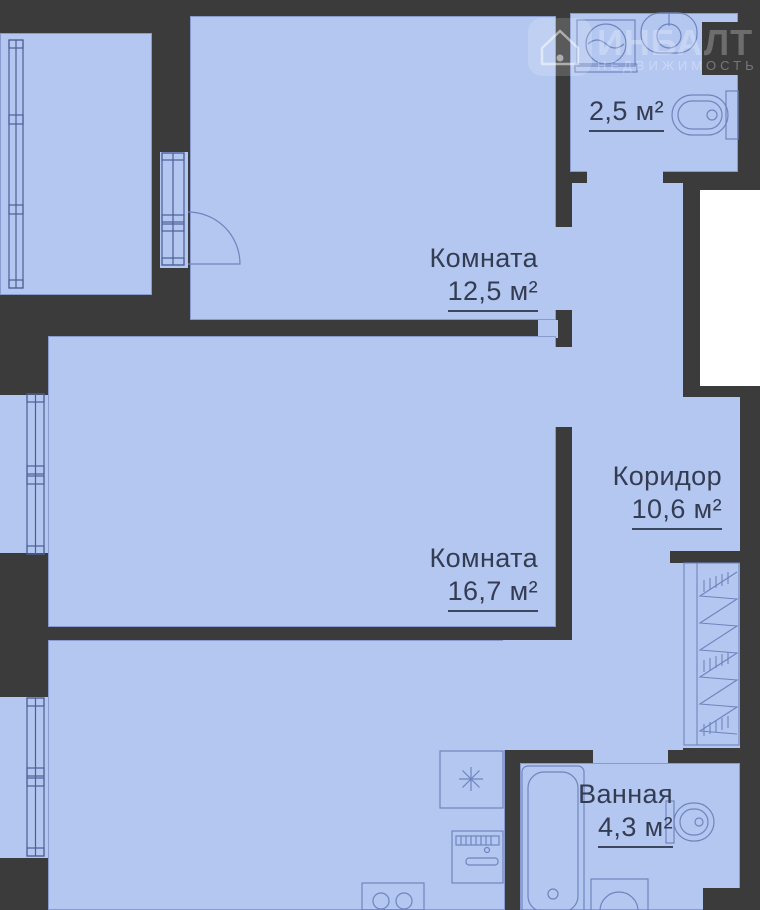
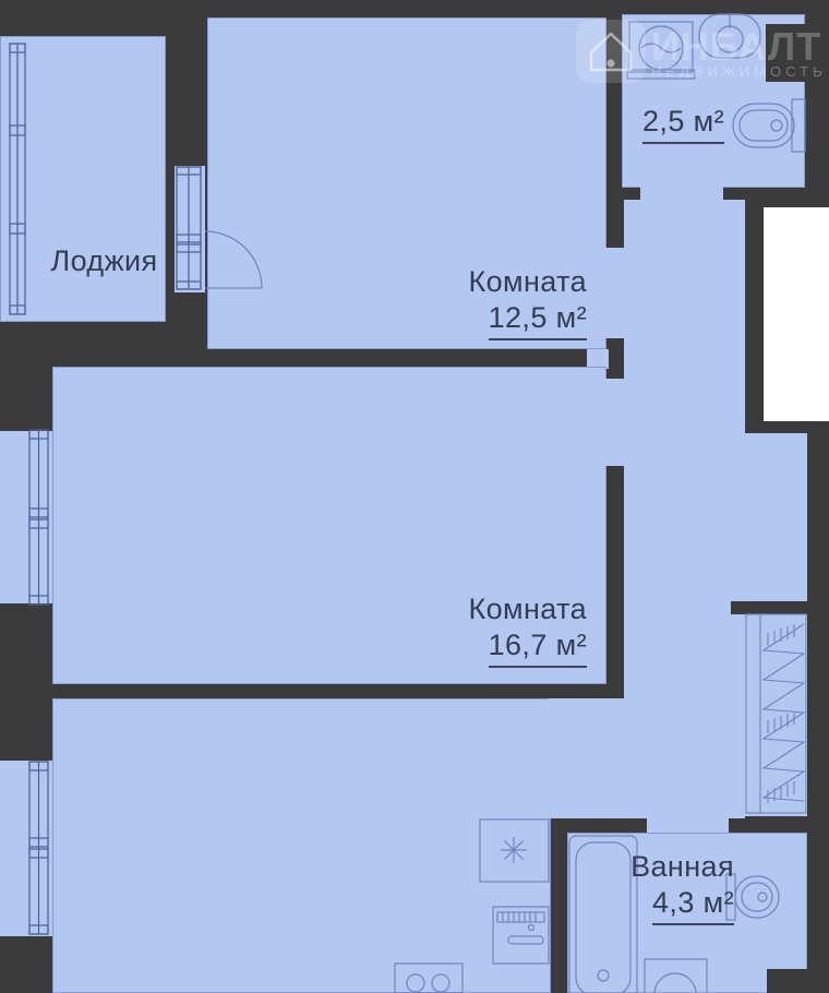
+ Лоджия
  Комната
  12,5 м²
  2,5 м²
  Комната
  16,7 м²
- Коридор
- 10,6 м²
  Ванная
  4,3 м²
  ИНБАЛТ
  НЕДВИЖИМОСТЬ
